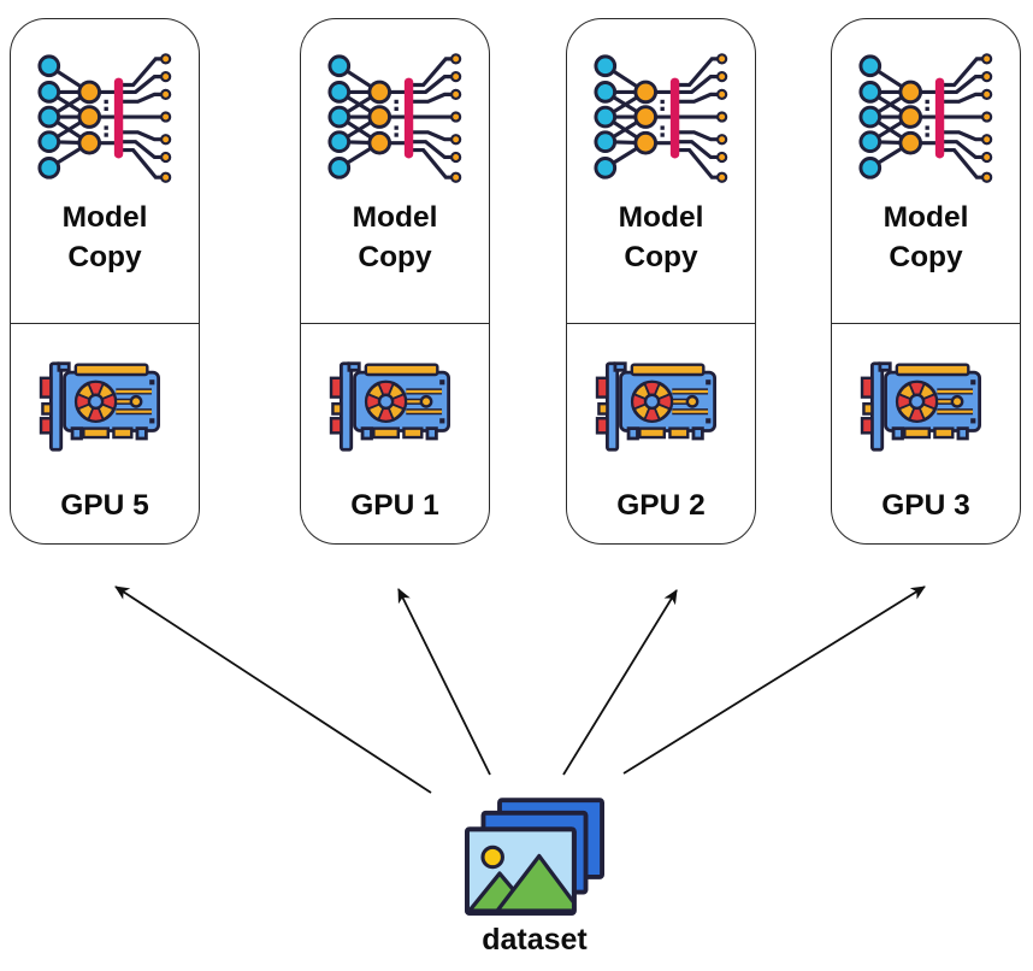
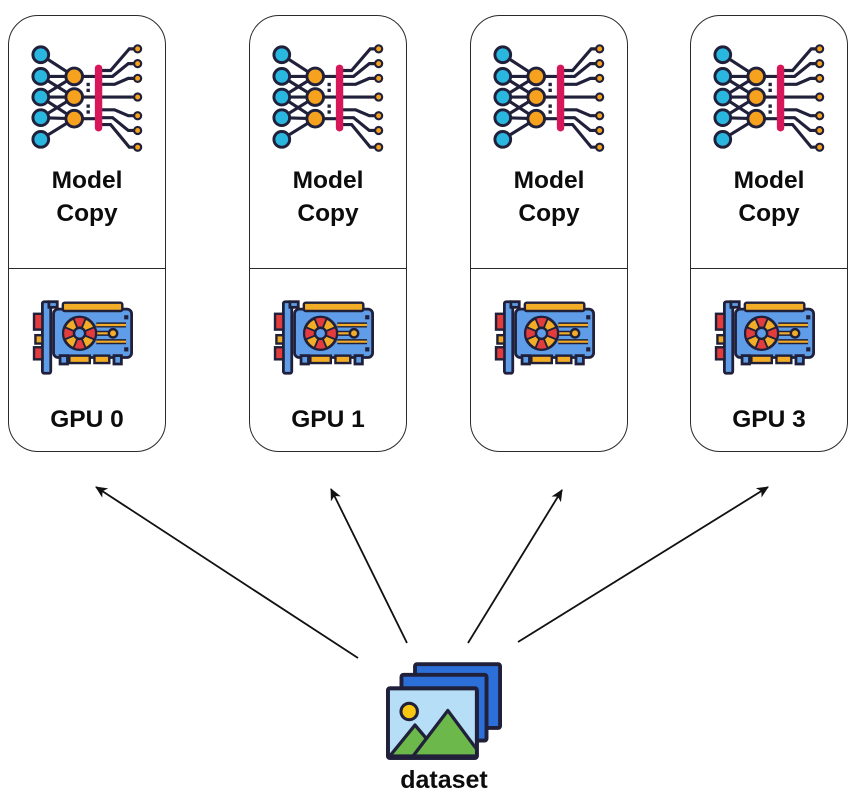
  Model
  Copy
- GPU 5
+ GPU 0
  Model
  Copy
  GPU 1
  Model
  Copy
- GPU 2
  Model
  Copy
  GPU 3
  dataset
